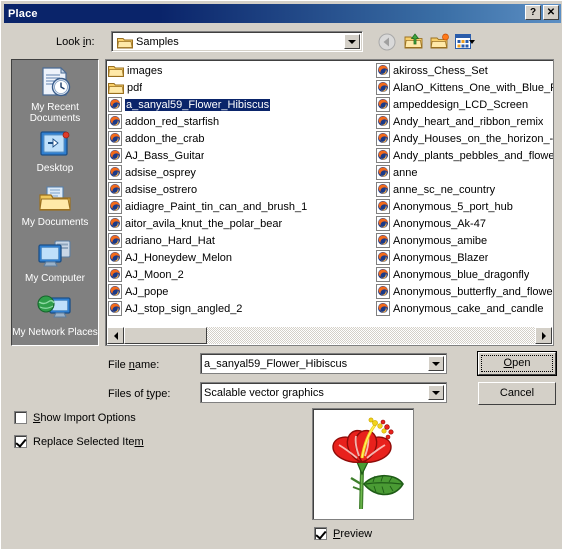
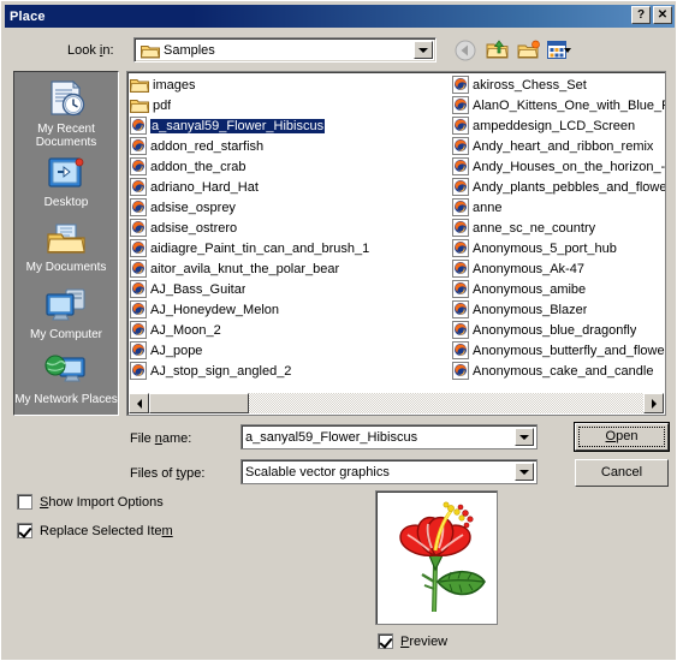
  Place
  ?
  ✕
  Look in:
  Samples
  My Recent Documents
  Desktop
  My Documents
  My Computer
  My Network Places
  images
  pdf
  a_sanyal59_Flower_Hibiscus
  addon_red_starfish
  addon_the_crab
- AJ_Bass_Guitar
+ adriano_Hard_Hat
  adsise_osprey
  adsise_ostrero
  aidiagre_Paint_tin_can_and_brush_1
  aitor_avila_knut_the_polar_bear
- adriano_Hard_Hat
+ AJ_Bass_Guitar
  AJ_Honeydew_Melon
  AJ_Moon_2
  AJ_pope
  AJ_stop_sign_angled_2
  akiross_Chess_Set
  AlanO_Kittens_One_with_Blue_
  ampeddesign_LCD_Screen
  Andy_heart_and_ribbon_remix
  Andy_Houses_on_the_horizon_-
  Andy_plants_pebbles_and_flowe
  anne
  anne_sc_ne_country
  Anonymous_5_port_hub
  Anonymous_Ak-47
  Anonymous_amibe
  Anonymous_Blazer
  Anonymous_blue_dragonfly
  Anonymous_butterfly_and_flowe
  Anonymous_cake_and_candle
  File name:
  a_sanyal59_Flower_Hibiscus
  Files of type:
  Scalable vector graphics
  Open
  Cancel
  Show Import Options
  Replace Selected Item
  Preview
